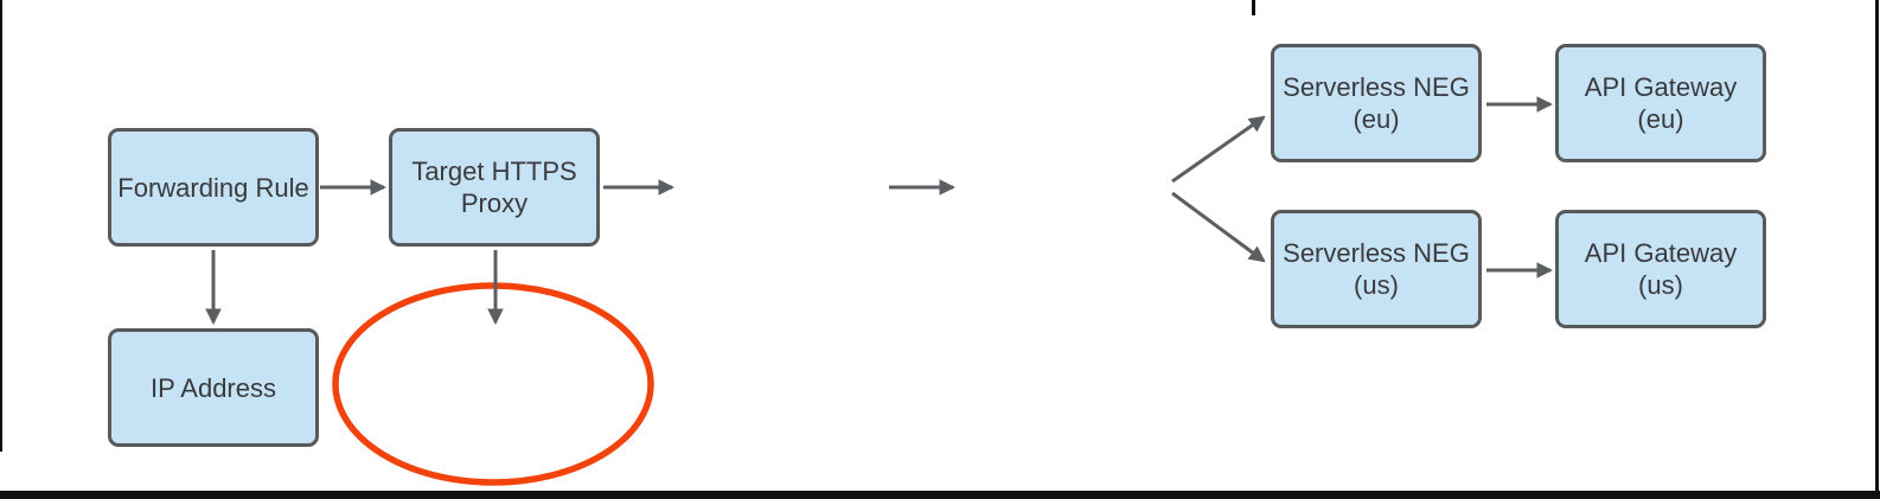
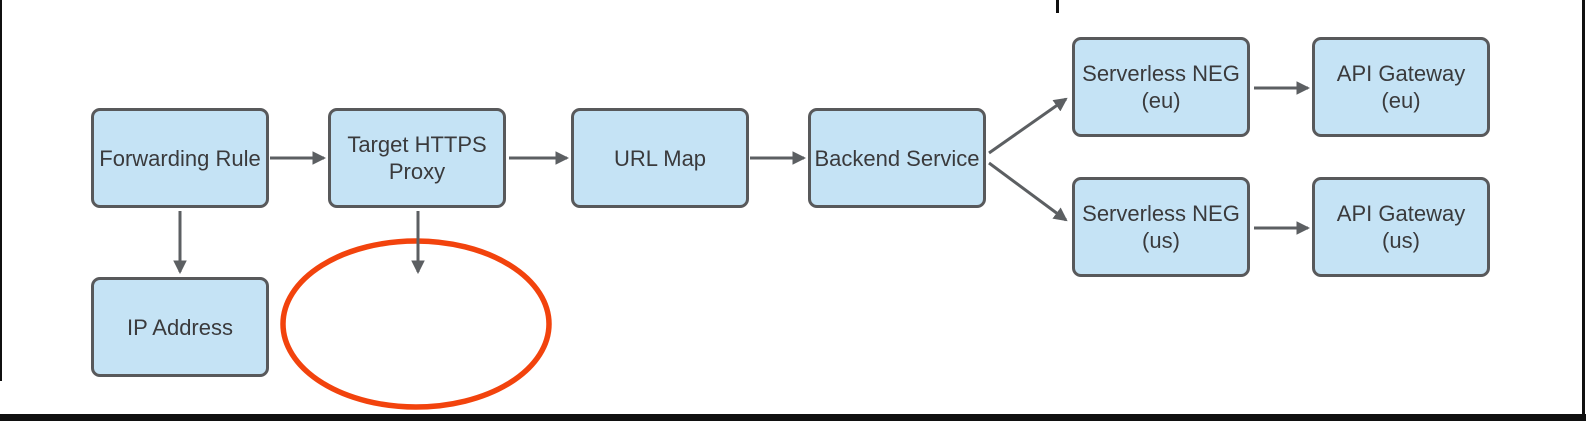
  Forwarding Rule
  Target HTTPS
  Proxy
+ URL Map
+ Backend Service
  Serverless NEG
  (eu)
  API Gateway
  (eu)
  Serverless NEG
  (us)
  API Gateway
  (us)
  IP Address
